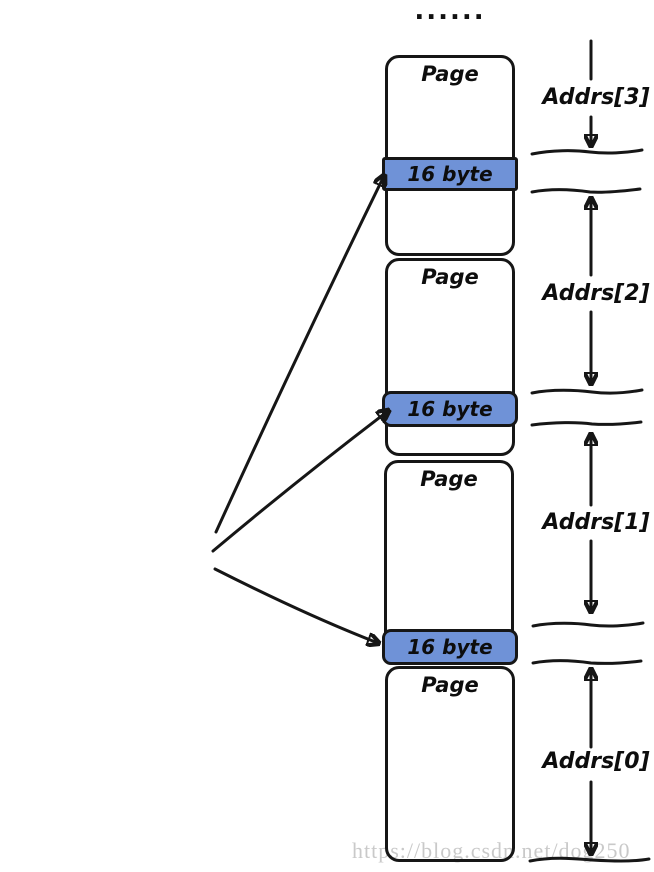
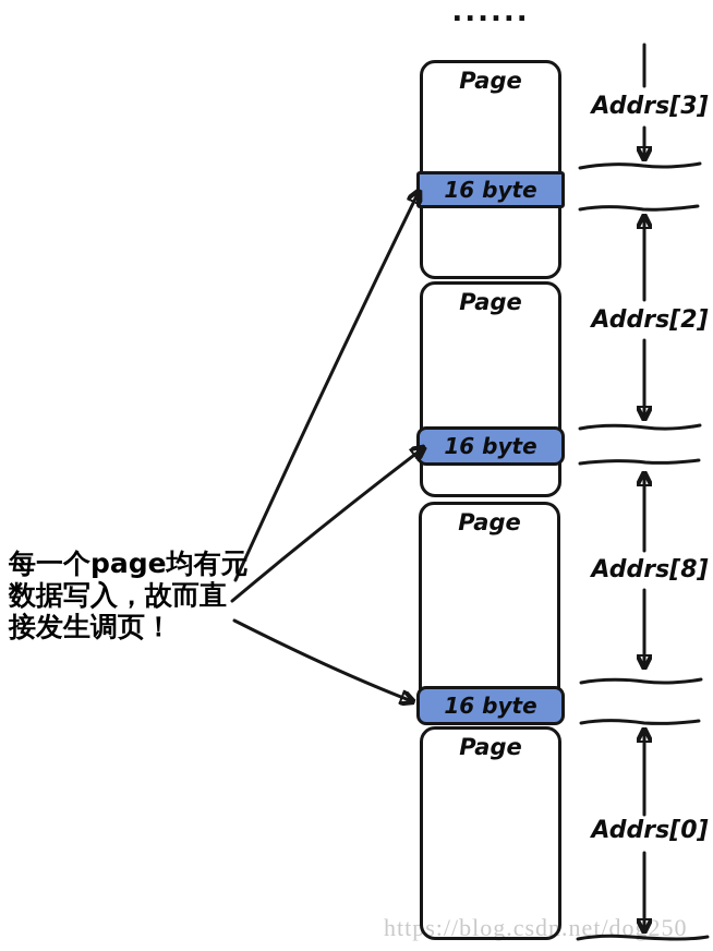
  ......
  Page
  Page
  Page
  Page
  16 byte
  16 byte
  16 byte
  Addrs[3]
  Addrs[2]
- Addrs[1]
+ Addrs[8]
  Addrs[0]
+ 每一个page均有元
+ 数据写入，故而直
+ 接发生调页！
  https://blog.csdn.net/dog250
